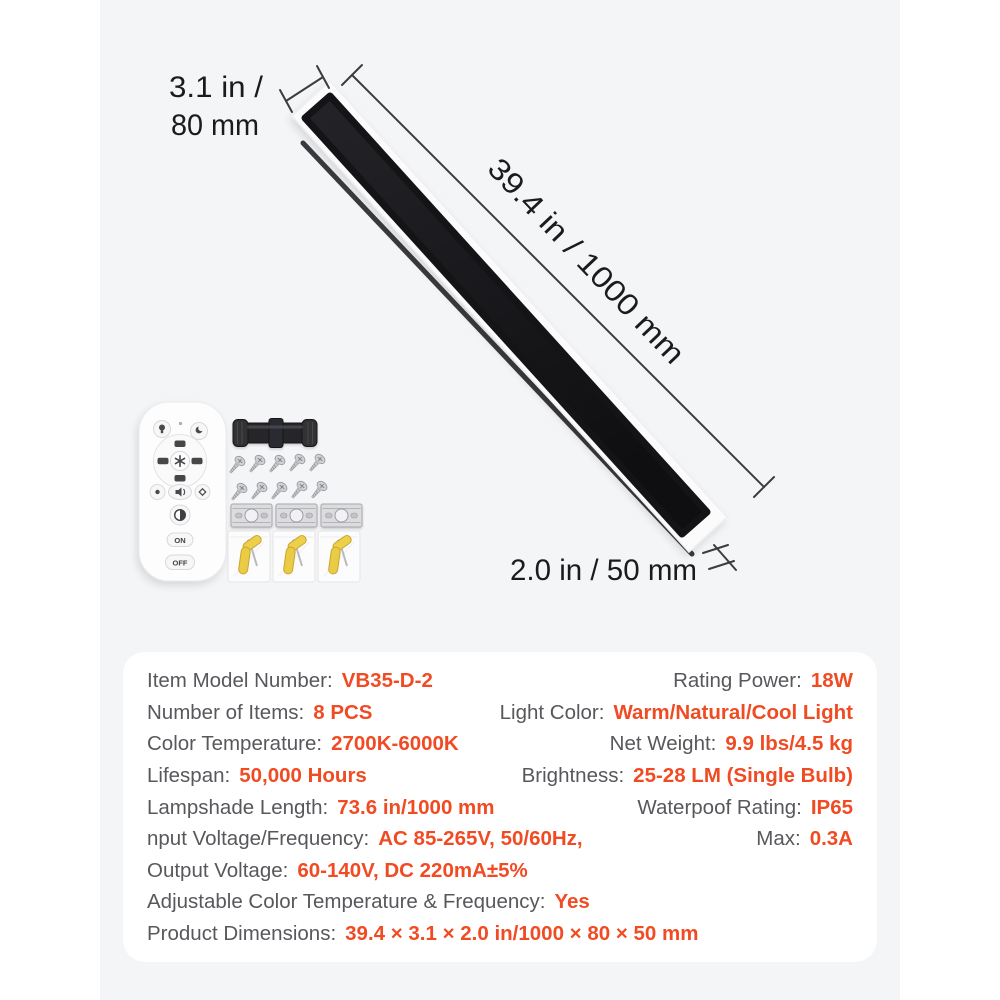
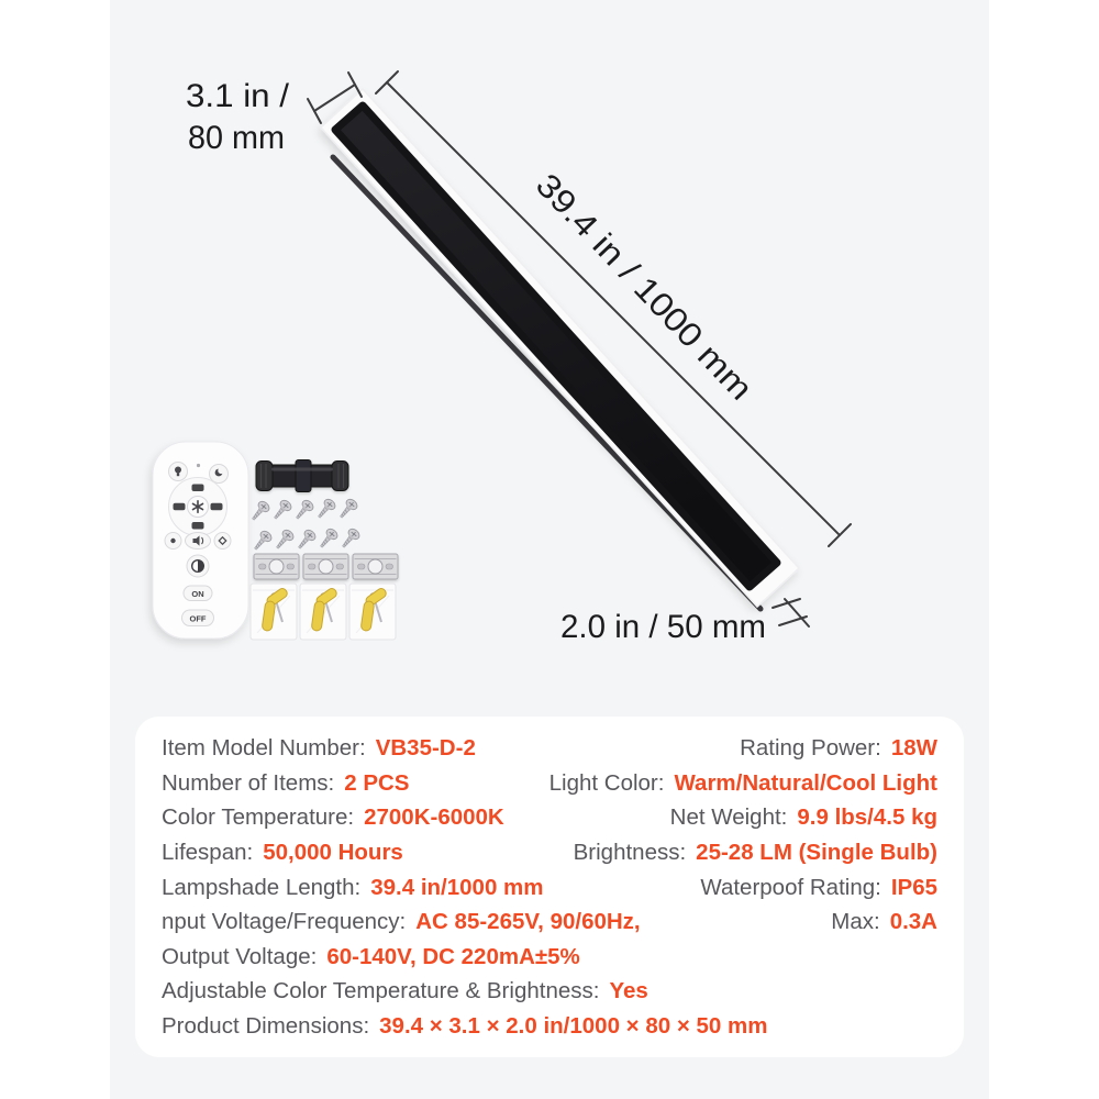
  3.1 in /
  80 mm
  2.0 in / 50 mm
  ON
  OFF
  Item Model Number:
  VB35-D-2
  Rating Power:
  18W
  Number of Items:
- 8 PCS
+ 2 PCS
  Light Color:
  Warm/Natural/Cool Light
  Color Temperature:
  2700K-6000K
  Net Weight:
  9.9 lbs/4.5 kg
  Lifespan:
  50,000 Hours
  Brightness:
  25-28 LM (Single Bulb)
  Lampshade Length:
- 73.6 in/1000 mm
+ 39.4 in/1000 mm
  Waterpoof Rating:
  IP65
  nput Voltage/Frequency:
- AC 85-265V, 50/60Hz,
+ AC 85-265V, 90/60Hz,
  Max:
  0.3A
  Output Voltage:
  60-140V, DC 220mA±5%
- Adjustable Color Temperature & Frequency:
+ Adjustable Color Temperature & Brightness:
  Yes
  Product Dimensions:
  39.4 × 3.1 × 2.0 in/1000 × 80 × 50 mm
